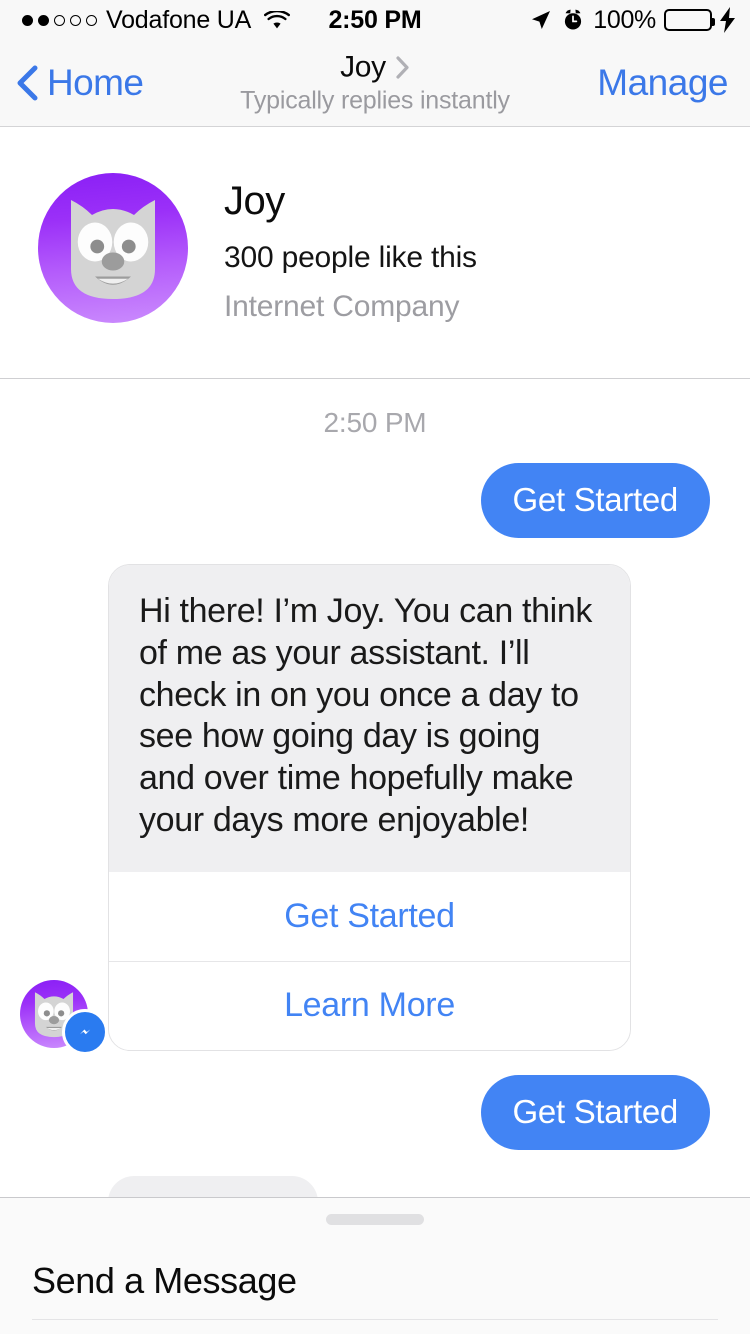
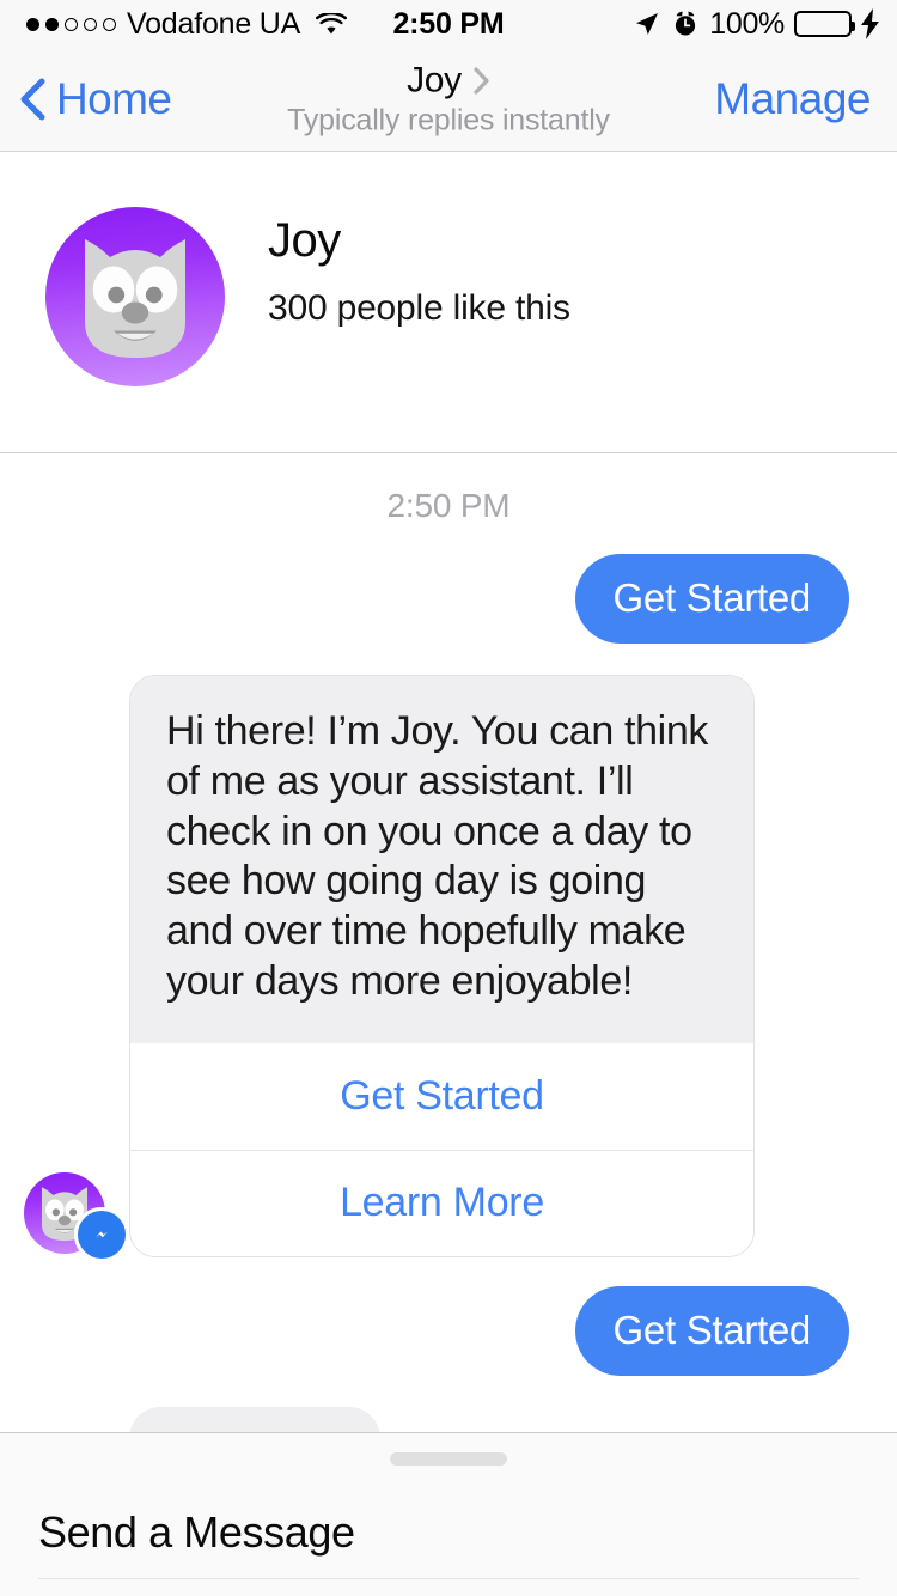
  Vodafone UA
  2:50 PM
  100%
  Home
  Joy
  Typically replies instantly
  Manage
  Joy
  300 people like this
- Internet Company
  2:50 PM
  Get Started
  Hi there! I’m Joy. You can think of me as your assistant. I’ll check in on you once a day to see how going day is going and over time hopefully make your days more enjoyable!
  Get Started
  Learn More
  Get Started
  Send a Message
